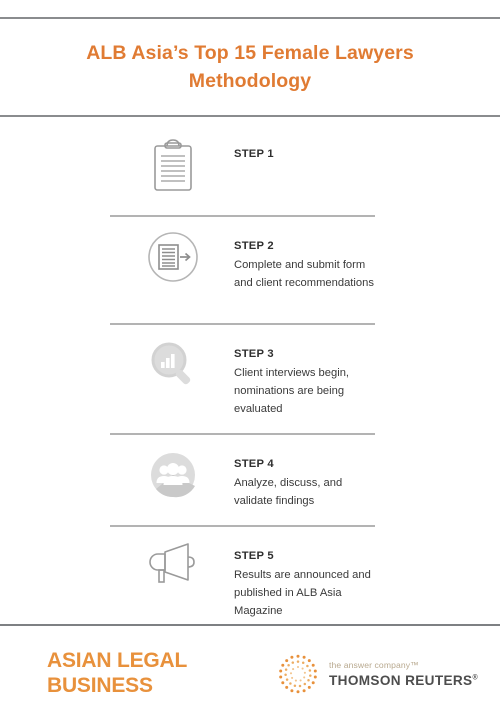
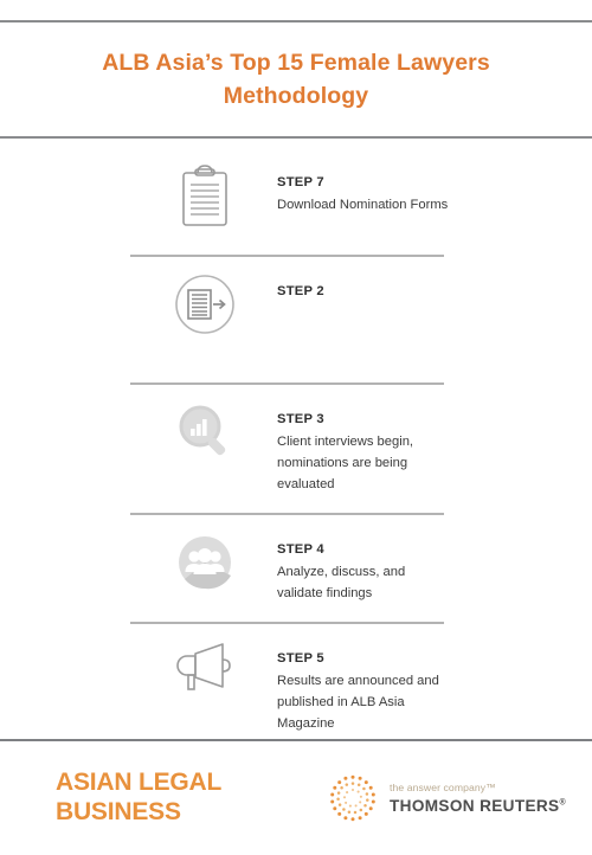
  ALB Asia’s Top 15 Female Lawyers Methodology
- STEP 1
+ STEP 7
+ Download Nomination Forms
  STEP 2
- Complete and submit form and client recommendations
  STEP 3
  Client interviews begin, nominations are being evaluated
  STEP 4
  Analyze, discuss, and validate findings
  STEP 5
  Results are announced and published in ALB Asia Magazine
  ASIAN LEGAL
  BUSINESS
  the answer company™
  THOMSON REUTERS
